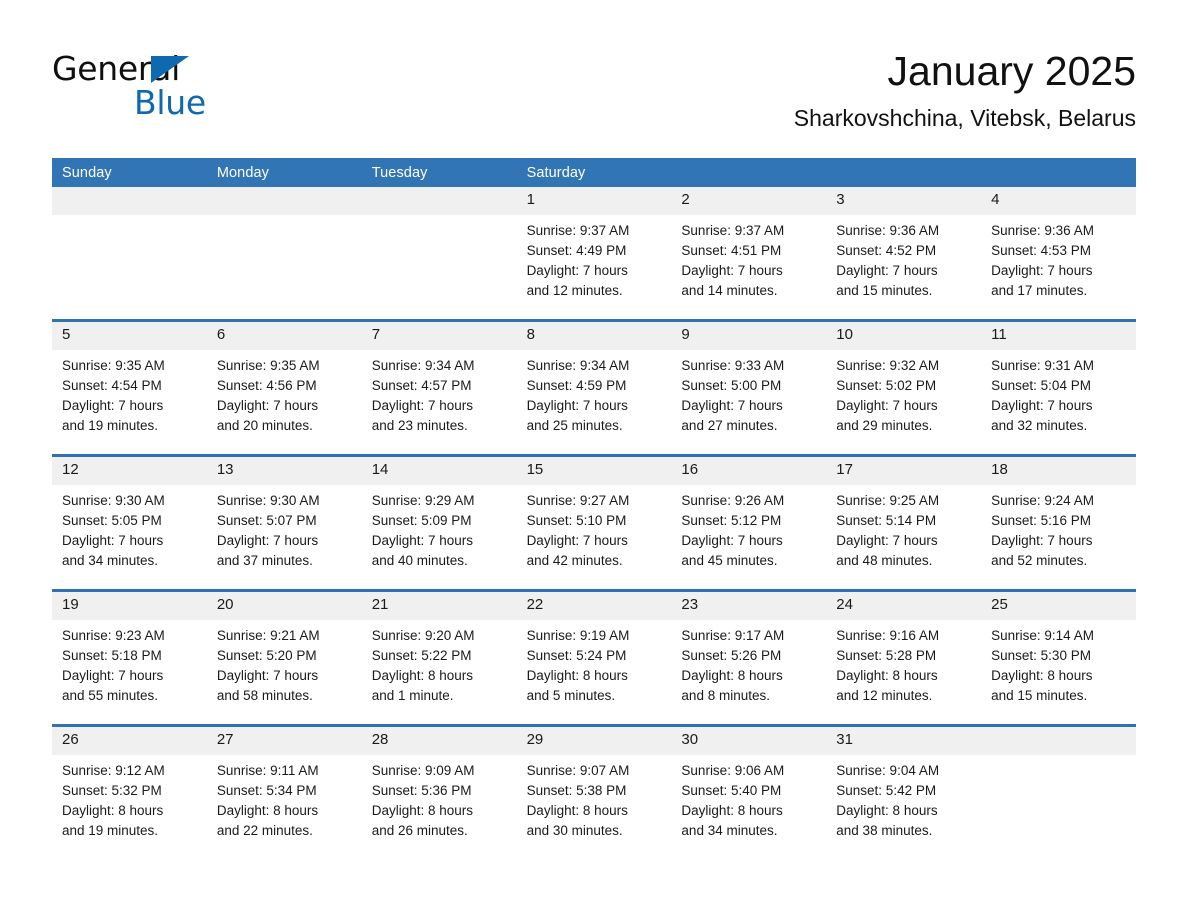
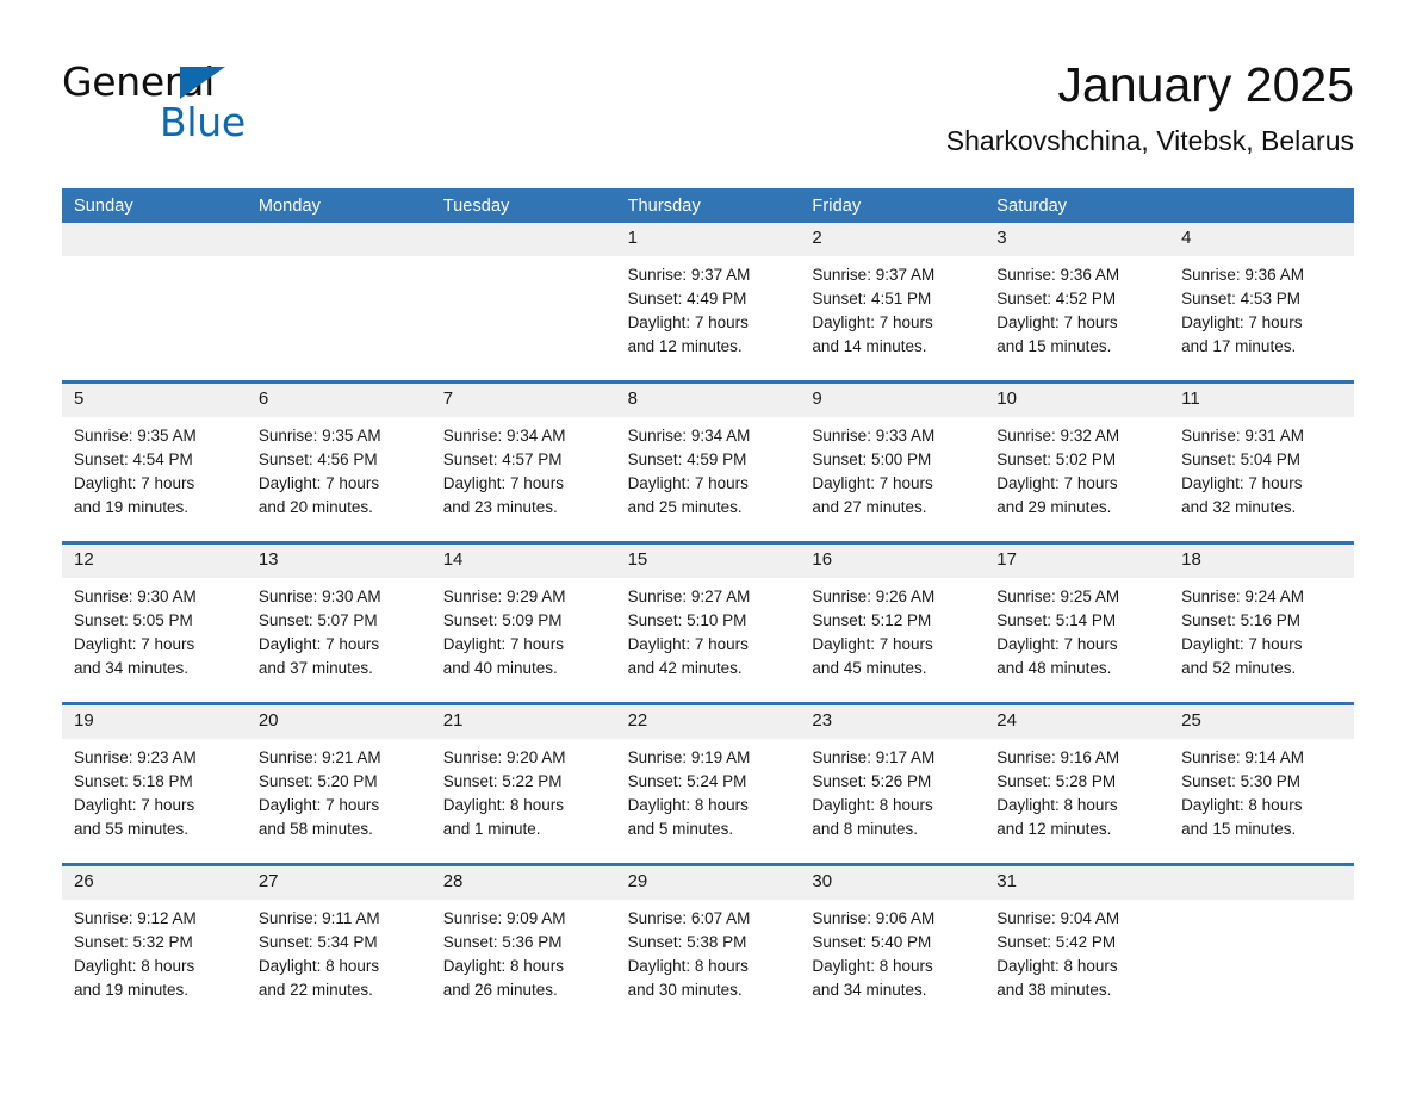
  General
  Blue
  January 2025
  Sharkovshchina, Vitebsk, Belarus
  Sunday
  Monday
  Tuesday
+ Thursday
+ Friday
  Saturday
  1
  Sunrise: 9:37 AM
  Sunset: 4:49 PM
  Daylight: 7 hours
  and 12 minutes.
  2
  Sunrise: 9:37 AM
  Sunset: 4:51 PM
  Daylight: 7 hours
  and 14 minutes.
  3
  Sunrise: 9:36 AM
  Sunset: 4:52 PM
  Daylight: 7 hours
  and 15 minutes.
  4
  Sunrise: 9:36 AM
  Sunset: 4:53 PM
  Daylight: 7 hours
  and 17 minutes.
  5
  Sunrise: 9:35 AM
  Sunset: 4:54 PM
  Daylight: 7 hours
  and 19 minutes.
  6
  Sunrise: 9:35 AM
  Sunset: 4:56 PM
  Daylight: 7 hours
  and 20 minutes.
  7
  Sunrise: 9:34 AM
  Sunset: 4:57 PM
  Daylight: 7 hours
  and 23 minutes.
  8
  Sunrise: 9:34 AM
  Sunset: 4:59 PM
  Daylight: 7 hours
  and 25 minutes.
  9
  Sunrise: 9:33 AM
  Sunset: 5:00 PM
  Daylight: 7 hours
  and 27 minutes.
  10
  Sunrise: 9:32 AM
  Sunset: 5:02 PM
  Daylight: 7 hours
  and 29 minutes.
  11
  Sunrise: 9:31 AM
  Sunset: 5:04 PM
  Daylight: 7 hours
  and 32 minutes.
  12
  Sunrise: 9:30 AM
  Sunset: 5:05 PM
  Daylight: 7 hours
  and 34 minutes.
  13
  Sunrise: 9:30 AM
  Sunset: 5:07 PM
  Daylight: 7 hours
  and 37 minutes.
  14
  Sunrise: 9:29 AM
  Sunset: 5:09 PM
  Daylight: 7 hours
  and 40 minutes.
  15
  Sunrise: 9:27 AM
  Sunset: 5:10 PM
  Daylight: 7 hours
  and 42 minutes.
  16
  Sunrise: 9:26 AM
  Sunset: 5:12 PM
  Daylight: 7 hours
  and 45 minutes.
  17
  Sunrise: 9:25 AM
  Sunset: 5:14 PM
  Daylight: 7 hours
  and 48 minutes.
  18
  Sunrise: 9:24 AM
  Sunset: 5:16 PM
  Daylight: 7 hours
  and 52 minutes.
  19
  Sunrise: 9:23 AM
  Sunset: 5:18 PM
  Daylight: 7 hours
  and 55 minutes.
  20
  Sunrise: 9:21 AM
  Sunset: 5:20 PM
  Daylight: 7 hours
  and 58 minutes.
  21
  Sunrise: 9:20 AM
  Sunset: 5:22 PM
  Daylight: 8 hours
  and 1 minute.
  22
  Sunrise: 9:19 AM
  Sunset: 5:24 PM
  Daylight: 8 hours
  and 5 minutes.
  23
  Sunrise: 9:17 AM
  Sunset: 5:26 PM
  Daylight: 8 hours
  and 8 minutes.
  24
  Sunrise: 9:16 AM
  Sunset: 5:28 PM
  Daylight: 8 hours
  and 12 minutes.
  25
  Sunrise: 9:14 AM
  Sunset: 5:30 PM
  Daylight: 8 hours
  and 15 minutes.
  26
  Sunrise: 9:12 AM
  Sunset: 5:32 PM
  Daylight: 8 hours
  and 19 minutes.
  27
  Sunrise: 9:11 AM
  Sunset: 5:34 PM
  Daylight: 8 hours
  and 22 minutes.
  28
  Sunrise: 9:09 AM
  Sunset: 5:36 PM
  Daylight: 8 hours
  and 26 minutes.
  29
- Sunrise: 9:07 AM
+ Sunrise: 6:07 AM
  Sunset: 5:38 PM
  Daylight: 8 hours
  and 30 minutes.
  30
  Sunrise: 9:06 AM
  Sunset: 5:40 PM
  Daylight: 8 hours
  and 34 minutes.
  31
  Sunrise: 9:04 AM
  Sunset: 5:42 PM
  Daylight: 8 hours
  and 38 minutes.
